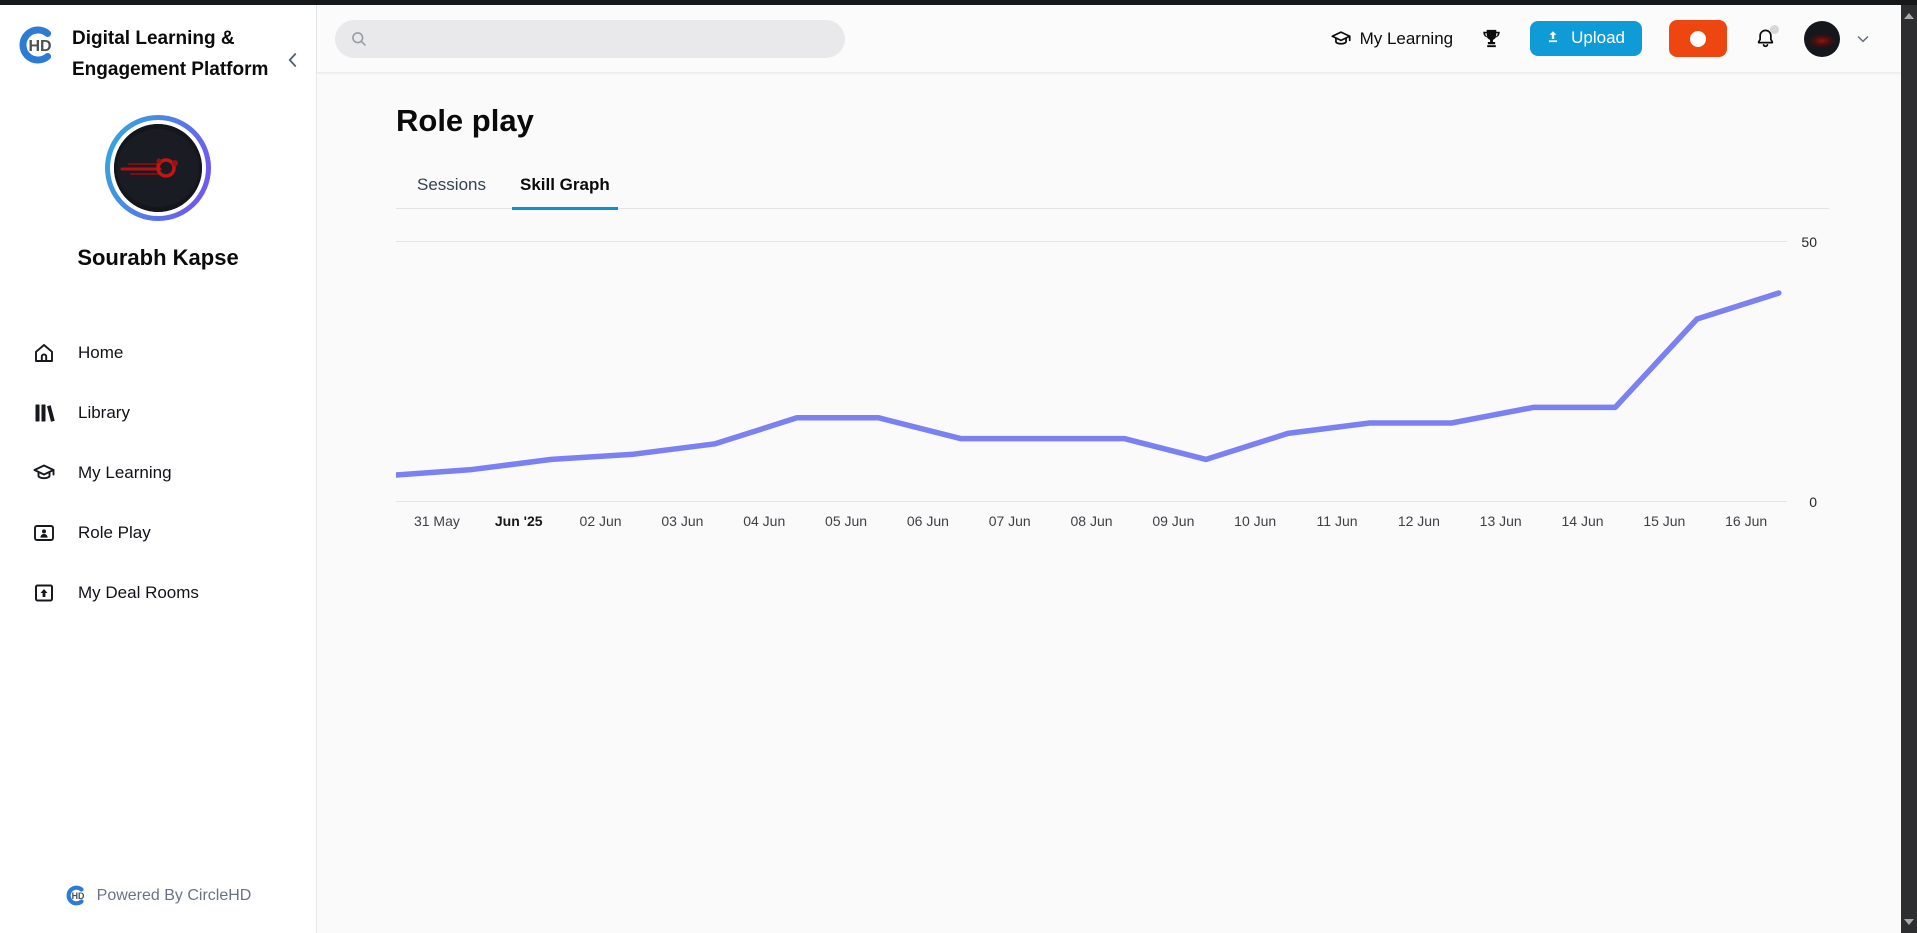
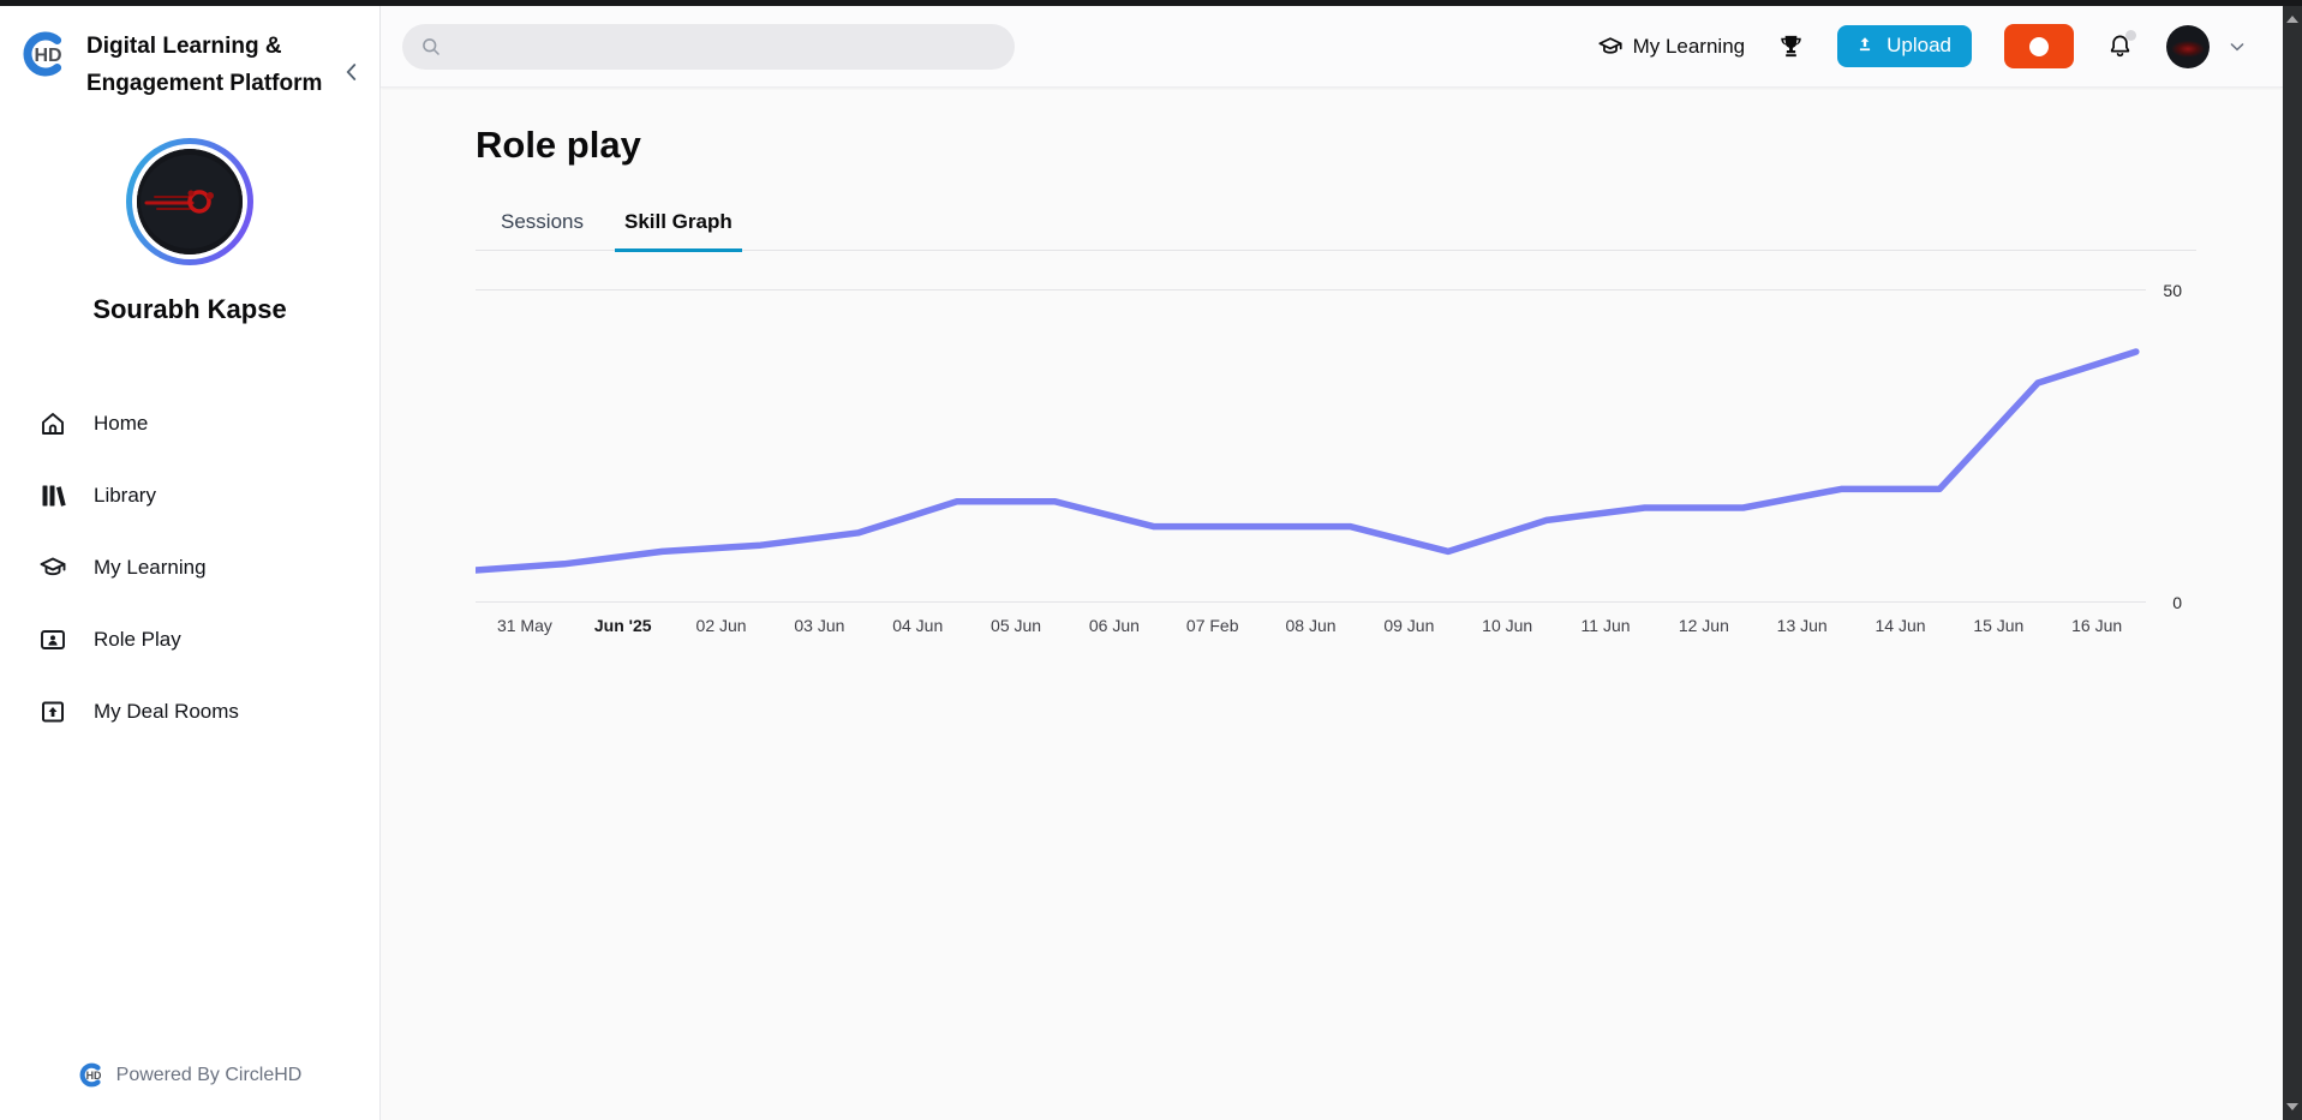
  HD
  Digital Learning & Engagement Platform
  Sourabh Kapse
  Home
  Library
  My Learning
  Role Play
  My Deal Rooms
  HD
  Powered By CircleHD
  My Learning
  Upload
  Role play
  Sessions
  Skill Graph
  50
  0
  31 May
  Jun '25
  02 Jun
  03 Jun
  04 Jun
  05 Jun
  06 Jun
- 07 Jun
+ 07 Feb
  08 Jun
  09 Jun
  10 Jun
  11 Jun
  12 Jun
  13 Jun
  14 Jun
  15 Jun
  16 Jun
